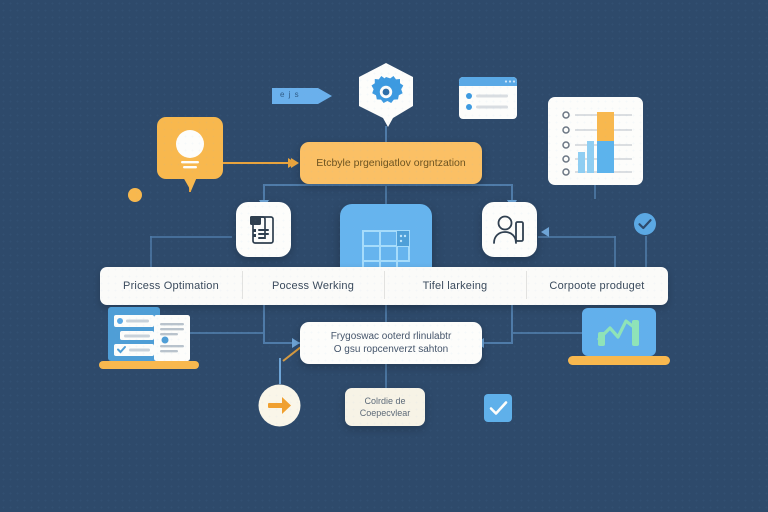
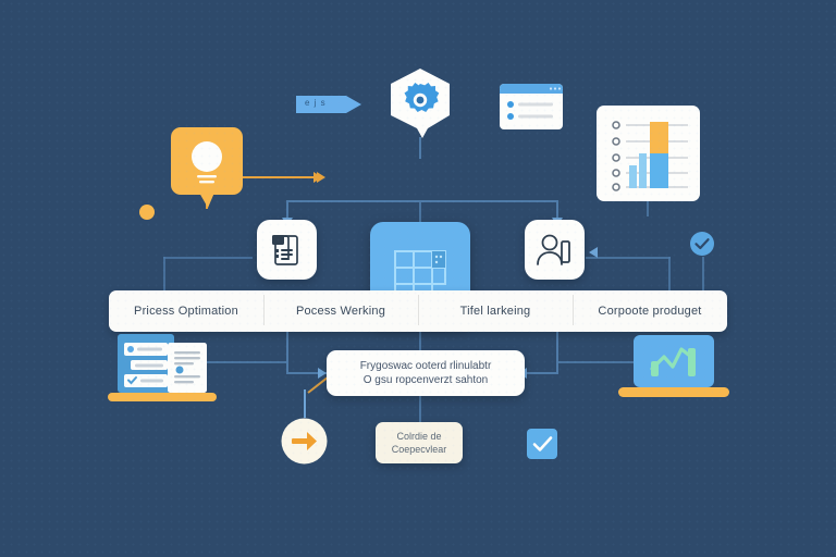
  e j s
- Etcbyle prgenigatlov orgntzation
  Pricess Optimation
  Pocess Werking
  Tifel larkeing
  Corpoote produget
  Frygoswac ooterd rlinulabtr
  O gsu ropcenverzt sahton
  Colrdie de
  Coepecvlear
